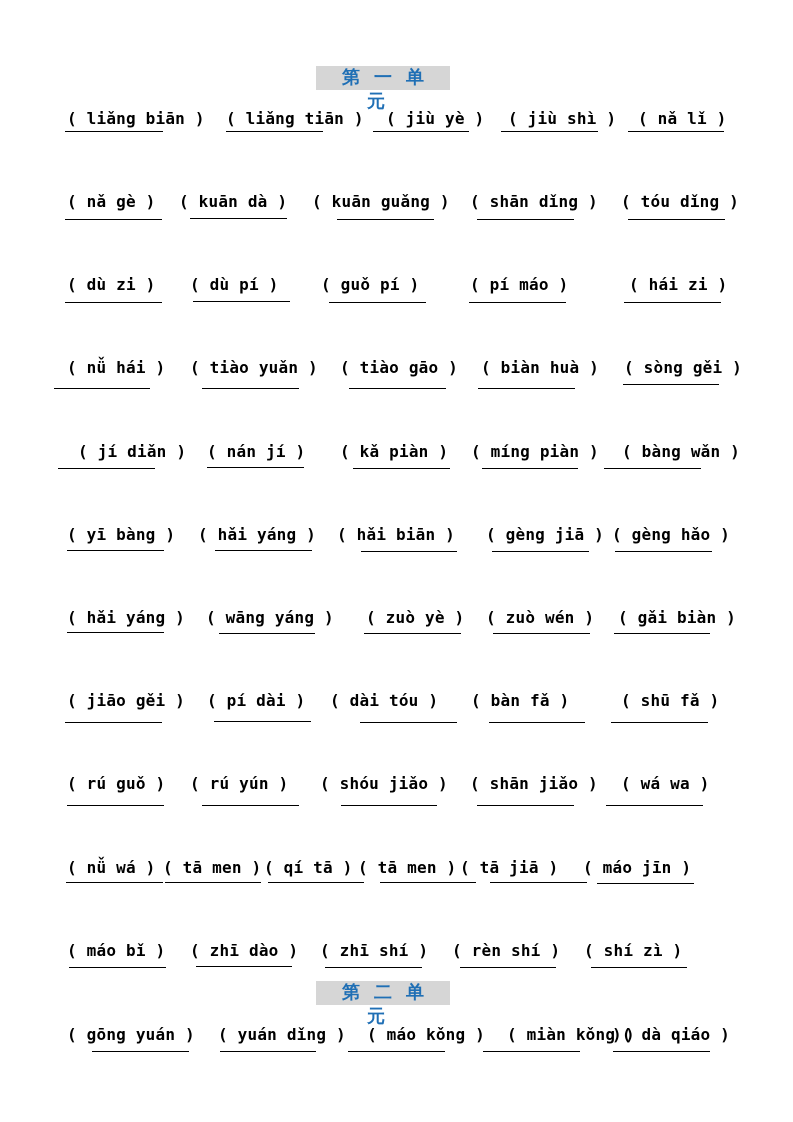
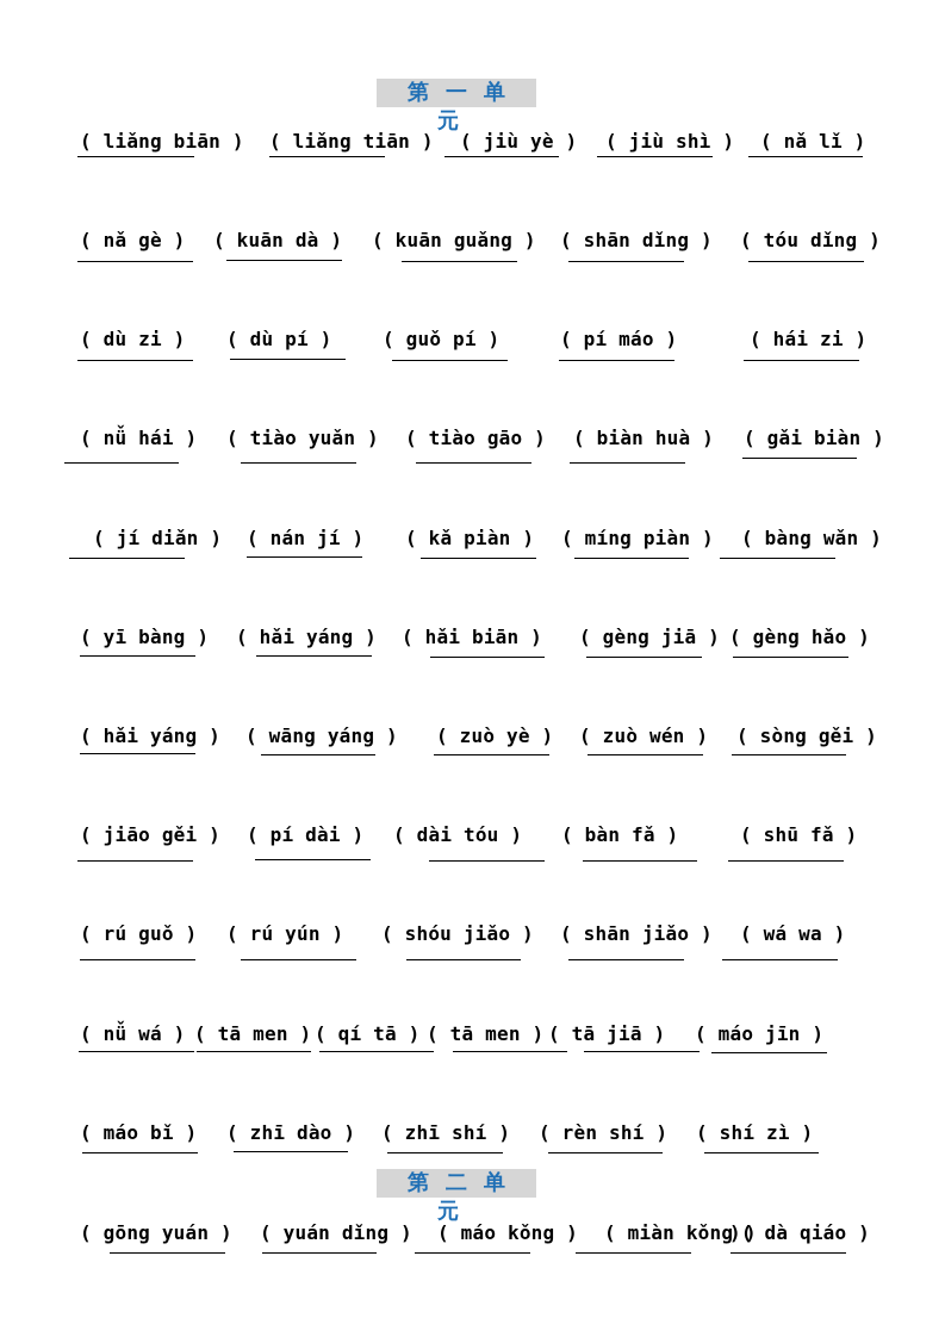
  第一单元
  ( liǎng biān )
  ( liǎng tiān )
  ( jiù yè )
  ( jiù shì )
  ( nǎ lǐ )
  ( nǎ gè )
  ( kuān dà )
  ( kuān guǎng )
  ( shān dǐng )
  ( tóu dǐng )
  ( dù zi )
  ( dù pí )
  ( guǒ pí )
  ( pí máo )
  ( hái zi )
  ( nǚ hái )
  ( tiào yuǎn )
  ( tiào gāo )
  ( biàn huà )
- ( sòng gěi )
+ ( gǎi biàn )
  ( jí diǎn )
  ( nán jí )
  ( kǎ piàn )
  ( míng piàn )
  ( bàng wǎn )
  ( yī bàng )
  ( hǎi yáng )
  ( hǎi biān )
  ( gèng jiā )
  ( gèng hǎo )
  ( hǎi yáng )
  ( wāng yáng )
  ( zuò yè )
  ( zuò wén )
- ( gǎi biàn )
+ ( sòng gěi )
  ( jiāo gěi )
  ( pí dài )
  ( dài tóu )
  ( bàn fǎ )
  ( shū fǎ )
  ( rú guǒ )
  ( rú yún )
  ( shóu jiǎo )
  ( shān jiǎo )
  ( wá wa )
  ( nǚ wá )
  ( tā men )
  ( qí tā )
  ( tā men )
  ( tā jiā )
  ( máo jīn )
  ( máo bǐ )
  ( zhī dào )
  ( zhī shí )
  ( rèn shí )
  ( shí zì )
  第二单元
  ( gōng yuán )
  ( yuán dǐng )
  ( máo kǒng )
  ( miàn kǒng )
  )( dà qiáo )
